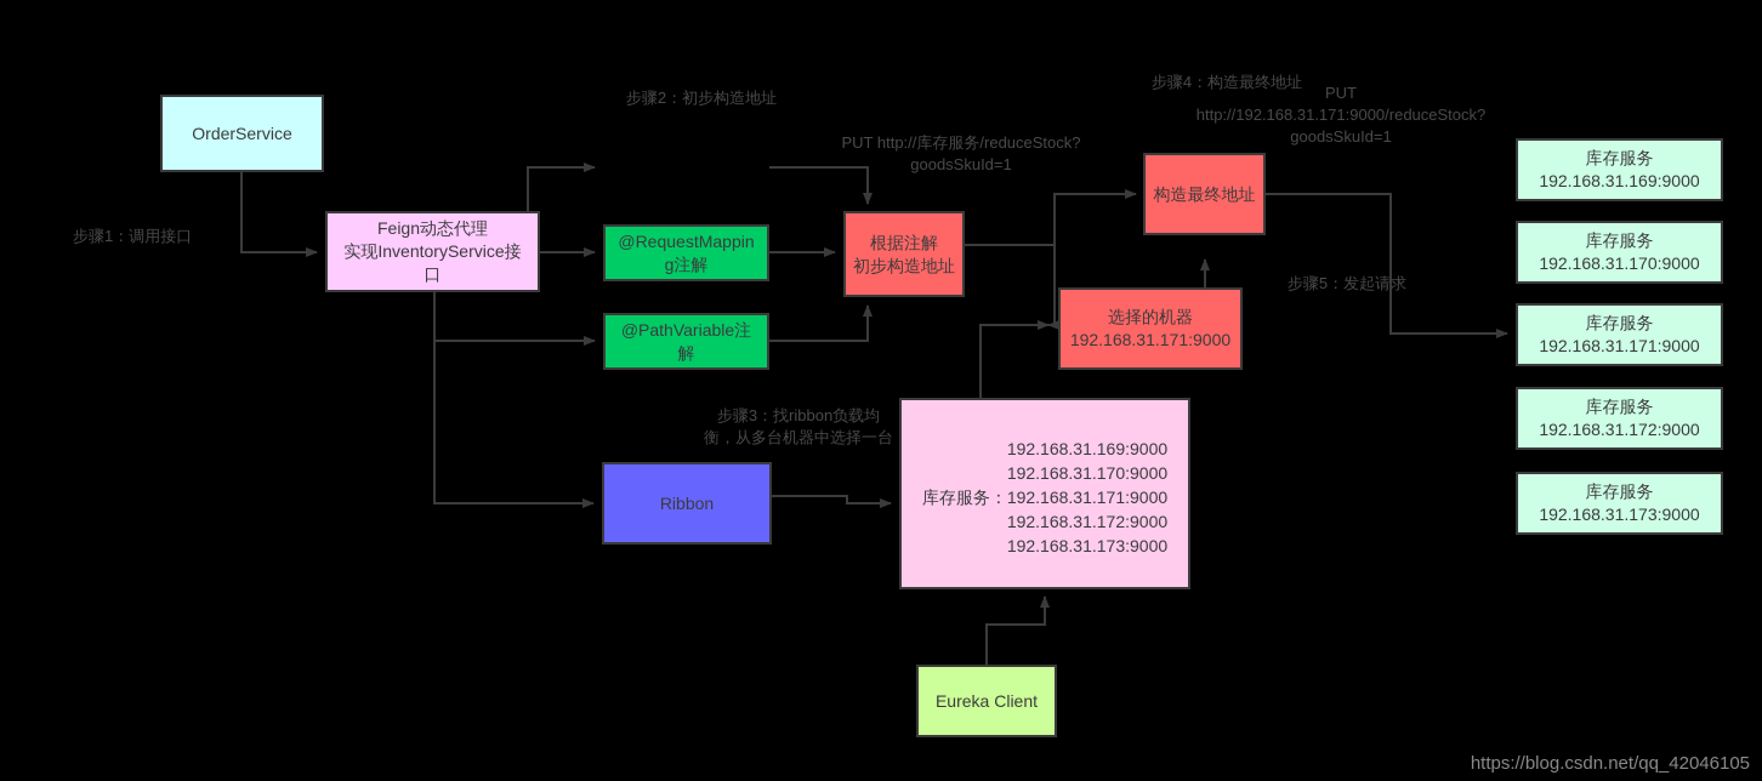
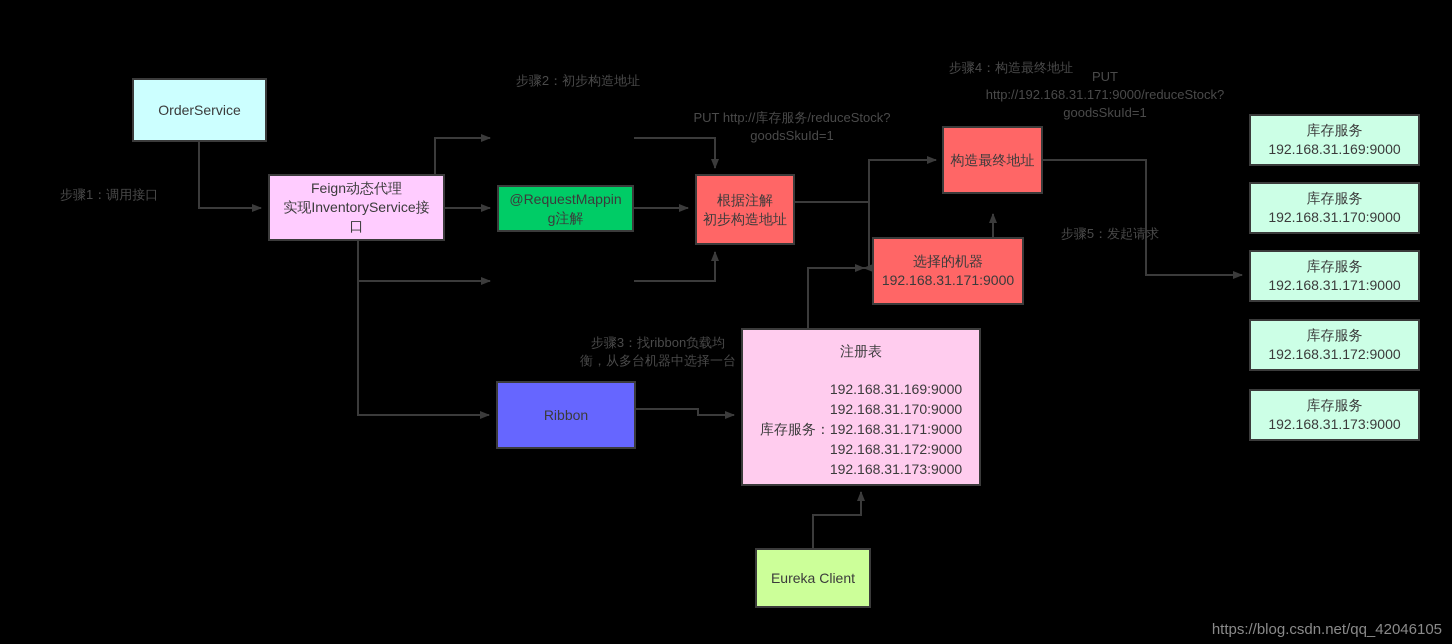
  OrderService
  Feign动态代理
  实现InventoryService接
  口
  @RequestMappin
  g注解
- @PathVariable注
- 解
  根据注解
  初步构造地址
  构造最终地址
  选择的机器
  192.168.31.171:9000
  Ribbon
  Eureka Client
+ 注册表
  库存服务：
  192.168.31.169:9000
  192.168.31.170:9000
  192.168.31.171:9000
  192.168.31.172:9000
  192.168.31.173:9000
  库存服务
  192.168.31.169:9000
  库存服务
  192.168.31.170:9000
  库存服务
  192.168.31.171:9000
  库存服务
  192.168.31.172:9000
  库存服务
  192.168.31.173:9000
  步骤1：调用接口
  步骤2：初步构造地址
  步骤3：找ribbon负载均
  衡，从多台机器中选择一台
  步骤4：构造最终地址
  步骤5：发起请求
  PUT http://库存服务/reduceStock?
  goodsSkuId=1
  PUT
  http://192.168.31.171:9000/reduceStock?
  goodsSkuId=1
  https://blog.csdn.net/qq_42046105
